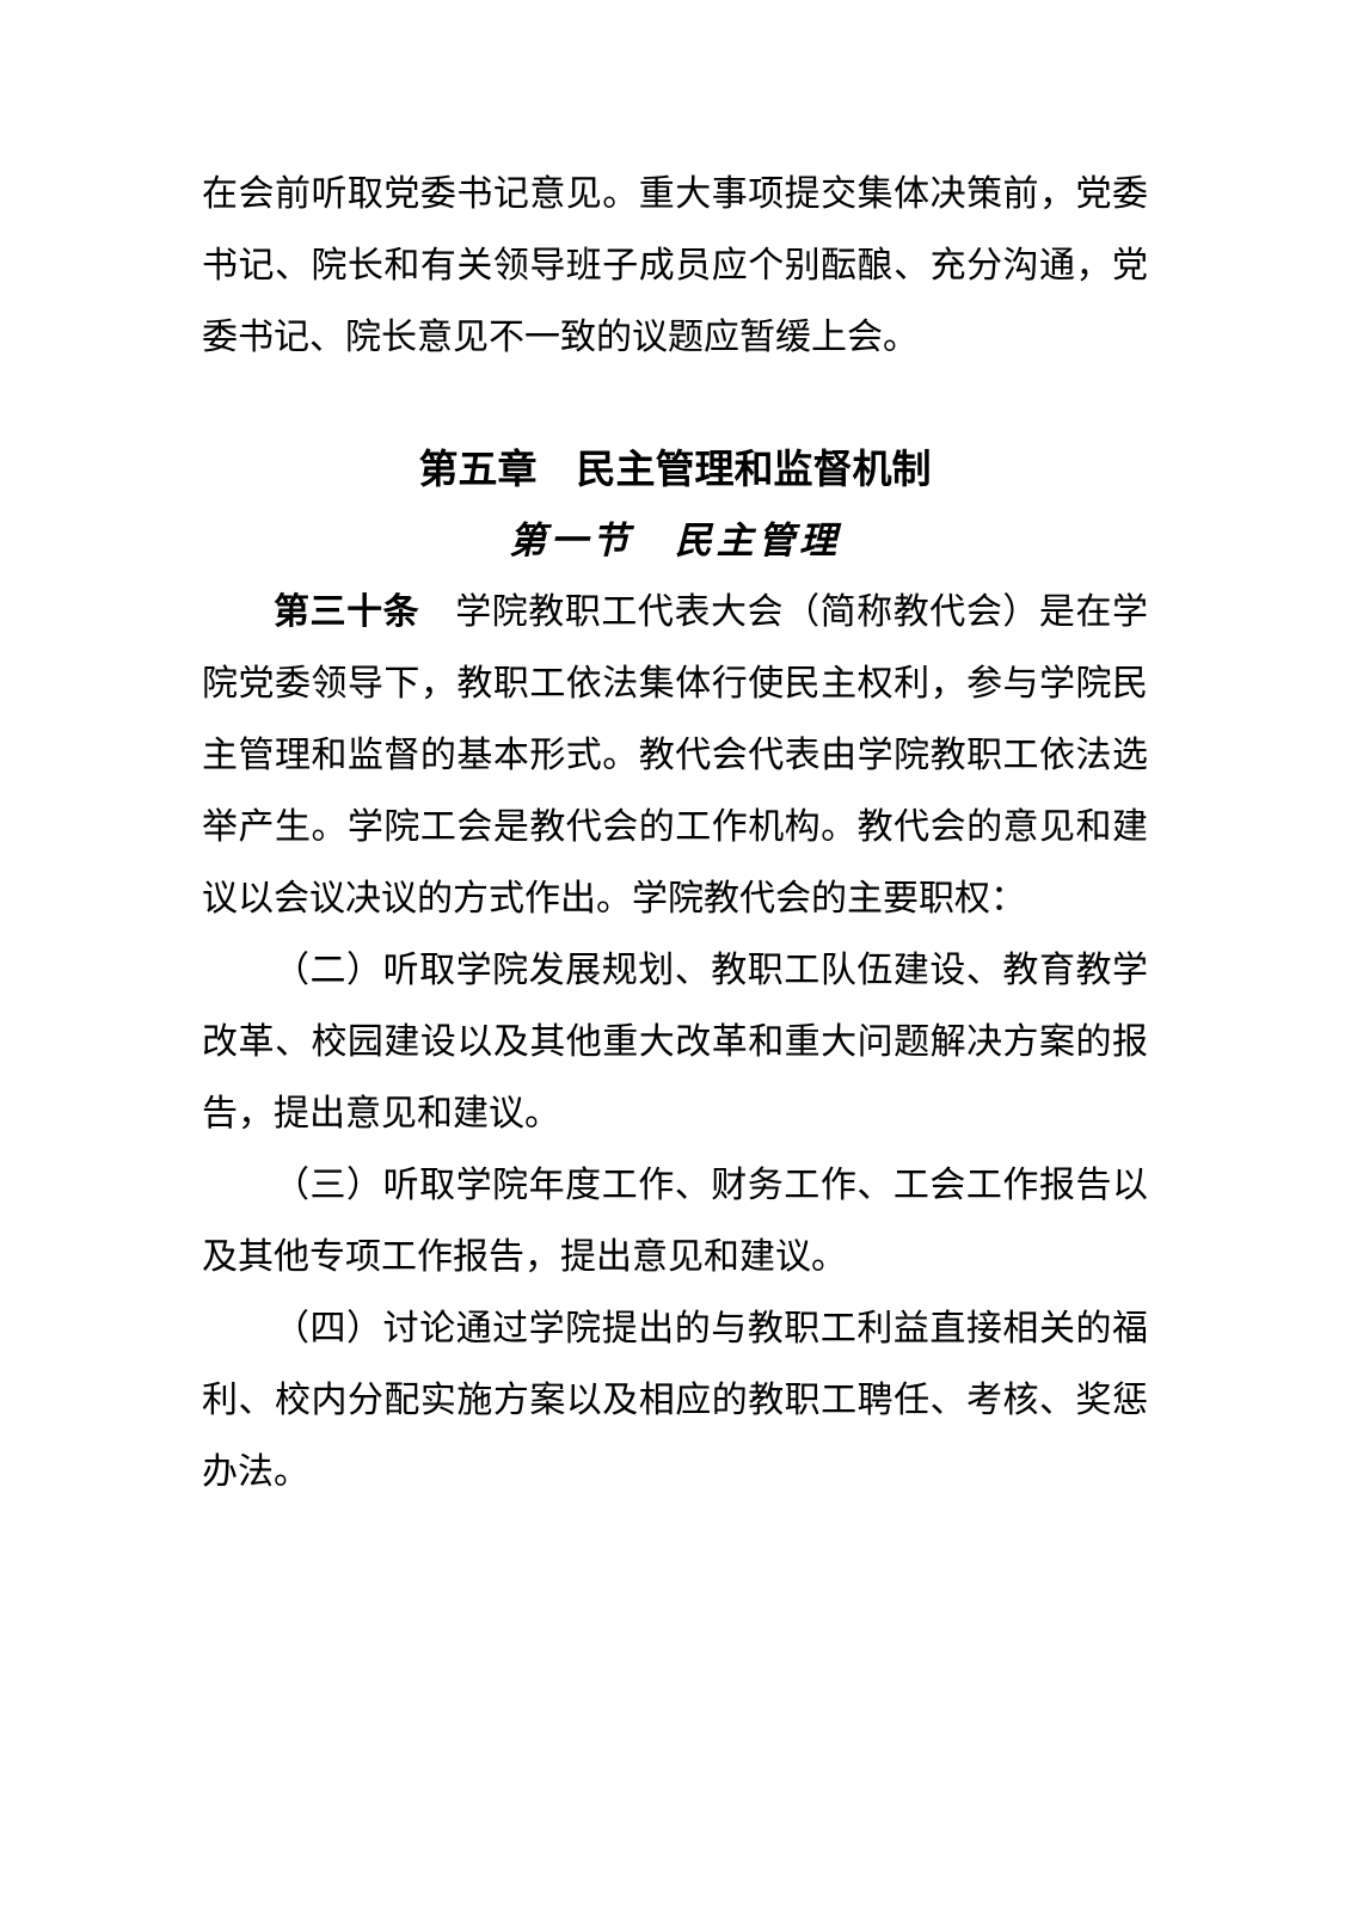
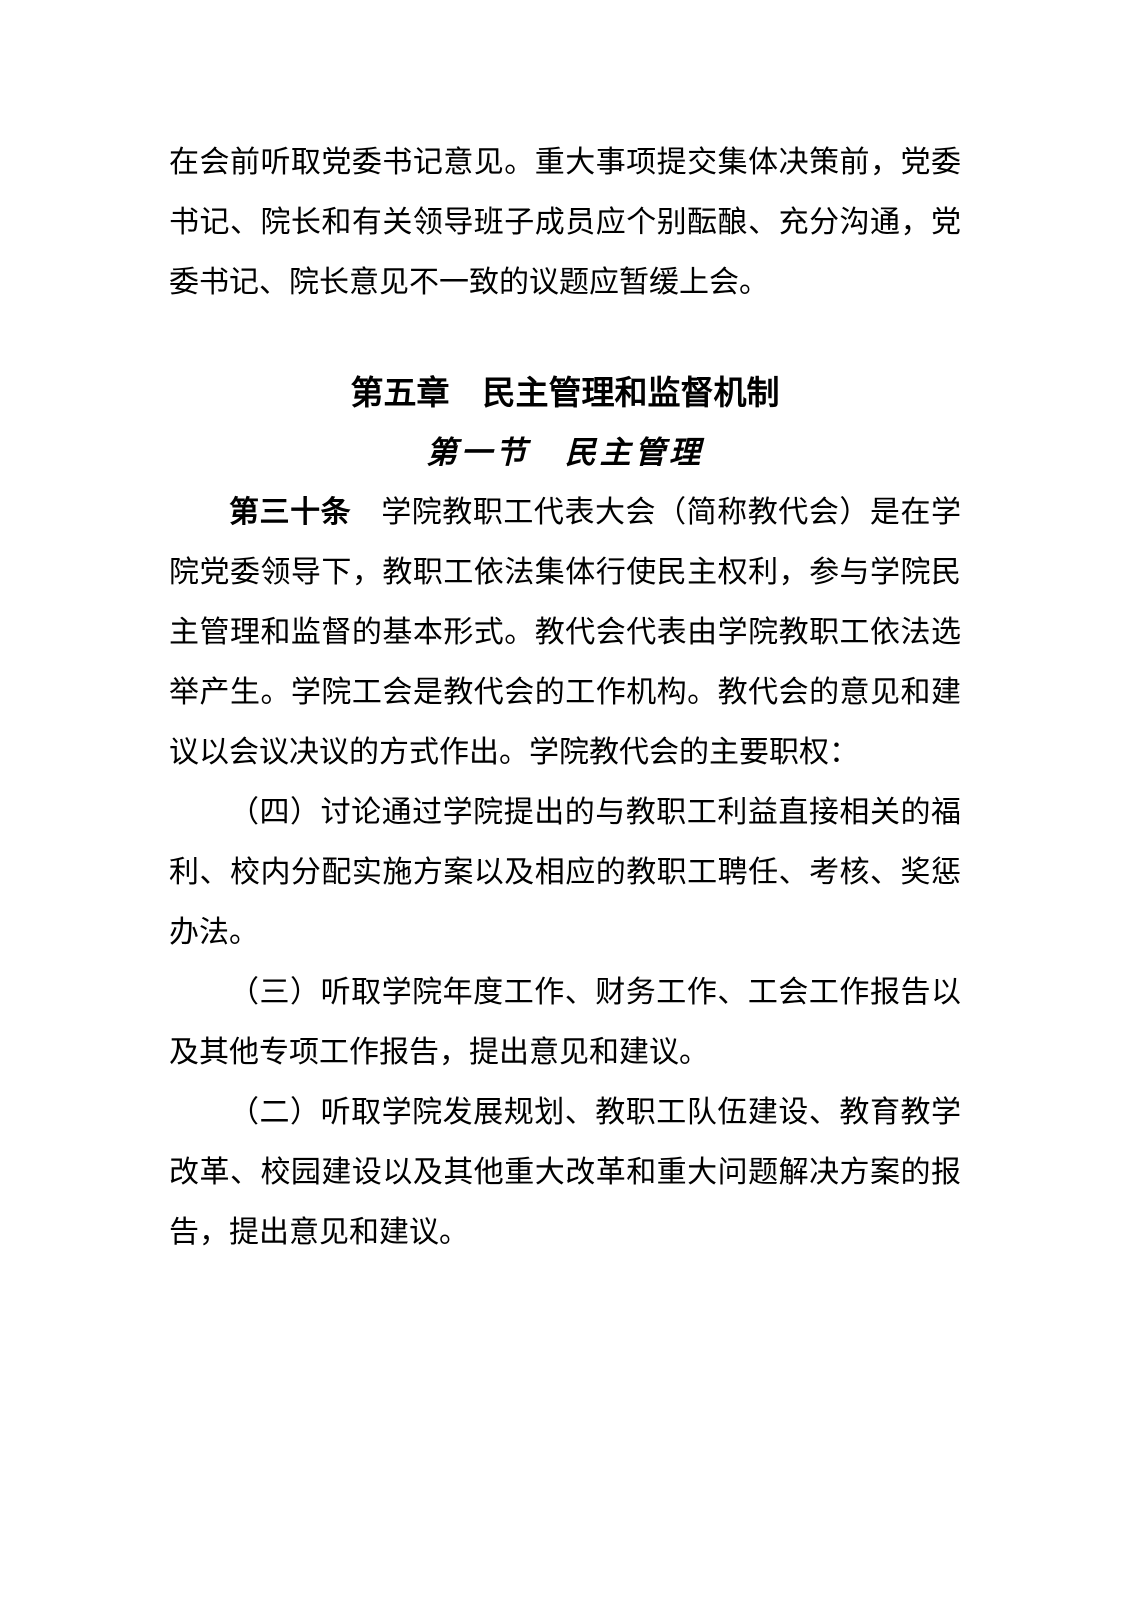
  在会前听取党委书记意见。重大事项提交集体决策前，党委书记、院长和有关领导班子成员应个别酝酿、充分沟通，党委书记、院长意见不一致的议题应暂缓上会。
  第五章 民主管理和监督机制
  第一节 民主管理
  第三十条 学院教职工代表大会（简称教代会）是在学院党委领导下，教职工依法集体行使民主权利，参与学院民主管理和监督的基本形式。教代会代表由学院教职工依法选举产生。学院工会是教代会的工作机构。教代会的意见和建议以会议决议的方式作出。学院教代会的主要职权：
- （二）听取学院发展规划、教职工队伍建设、教育教学改革、校园建设以及其他重大改革和重大问题解决方案的报告，提出意见和建议。
+ （四）讨论通过学院提出的与教职工利益直接相关的福利、校内分配实施方案以及相应的教职工聘任、考核、奖惩办法。
  （三）听取学院年度工作、财务工作、工会工作报告以及其他专项工作报告，提出意见和建议。
- （四）讨论通过学院提出的与教职工利益直接相关的福利、校内分配实施方案以及相应的教职工聘任、考核、奖惩办法。
+ （二）听取学院发展规划、教职工队伍建设、教育教学改革、校园建设以及其他重大改革和重大问题解决方案的报告，提出意见和建议。
